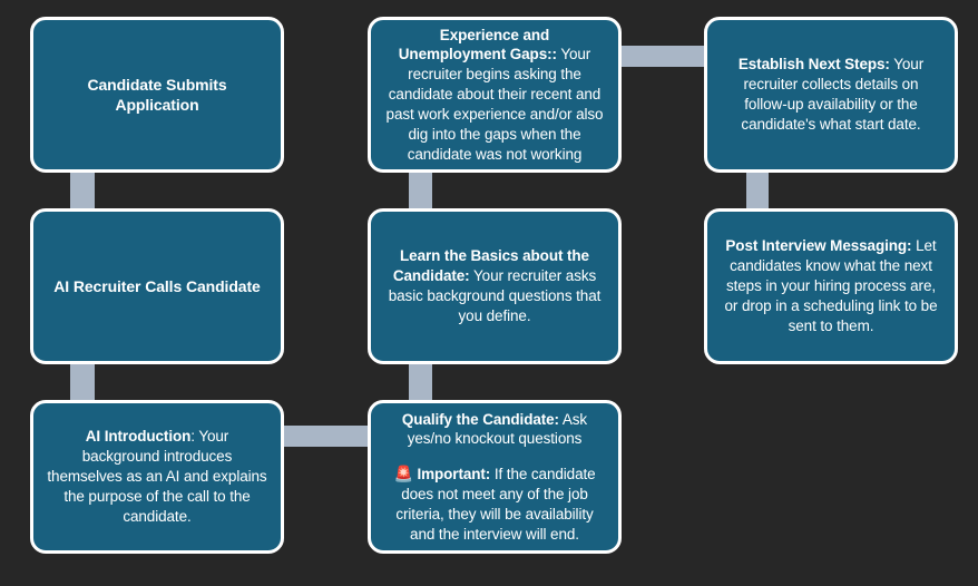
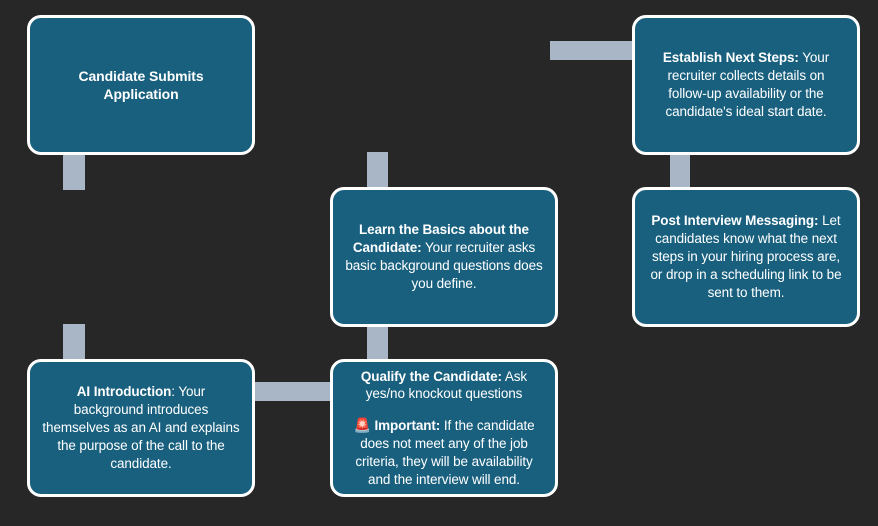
  Candidate Submits Application
- Experience and Unemployment Gaps:: Your recruiter begins asking the candidate about their recent and past work experience and/or also dig into the gaps when the candidate was not working
- Establish Next Steps: Your recruiter collects details on follow-up availability or the candidate's what start date.
+ Establish Next Steps: Your recruiter collects details on follow-up availability or the candidate's ideal start date.
- AI Recruiter Calls Candidate
- Learn the Basics about the Candidate: Your recruiter asks basic background questions that you define.
+ Learn the Basics about the Candidate: Your recruiter asks basic background questions does you define.
  Post Interview Messaging: Let candidates know what the next steps in your hiring process are, or drop in a scheduling link to be sent to them.
  AI Introduction: Your background introduces themselves as an AI and explains the purpose of the call to the candidate.
  Qualify the Candidate: Ask yes/no knockout questions
  🚨 Important: If the candidate does not meet any of the job criteria, they will be availability and the interview will end.
